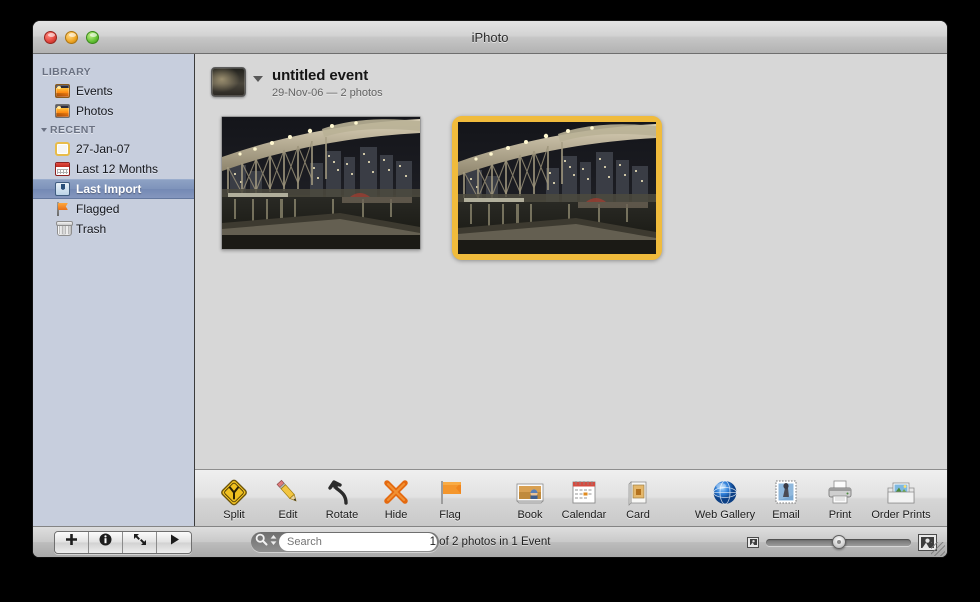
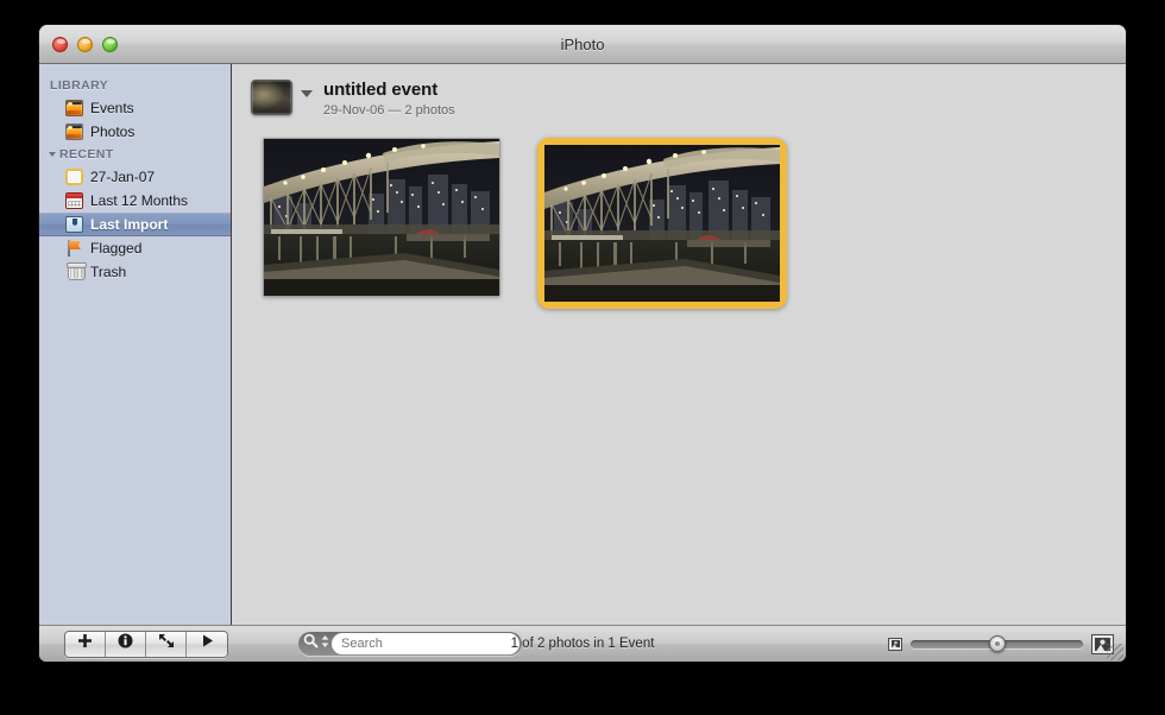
  iPhoto
  LIBRARY
  Events
  Photos
  RECENT
  27-Jan-07
  Last 12 Months
  Last Import
  Flagged
  Trash
  untitled event
  29-Nov-06 — 2 photos
- Split
- Edit
- Rotate
- Hide
- Flag
- Book
- Calendar
- Card
- Web Gallery
- Email
- Print
- Order Prints
  Search
  1 of 2 photos in 1 Event
